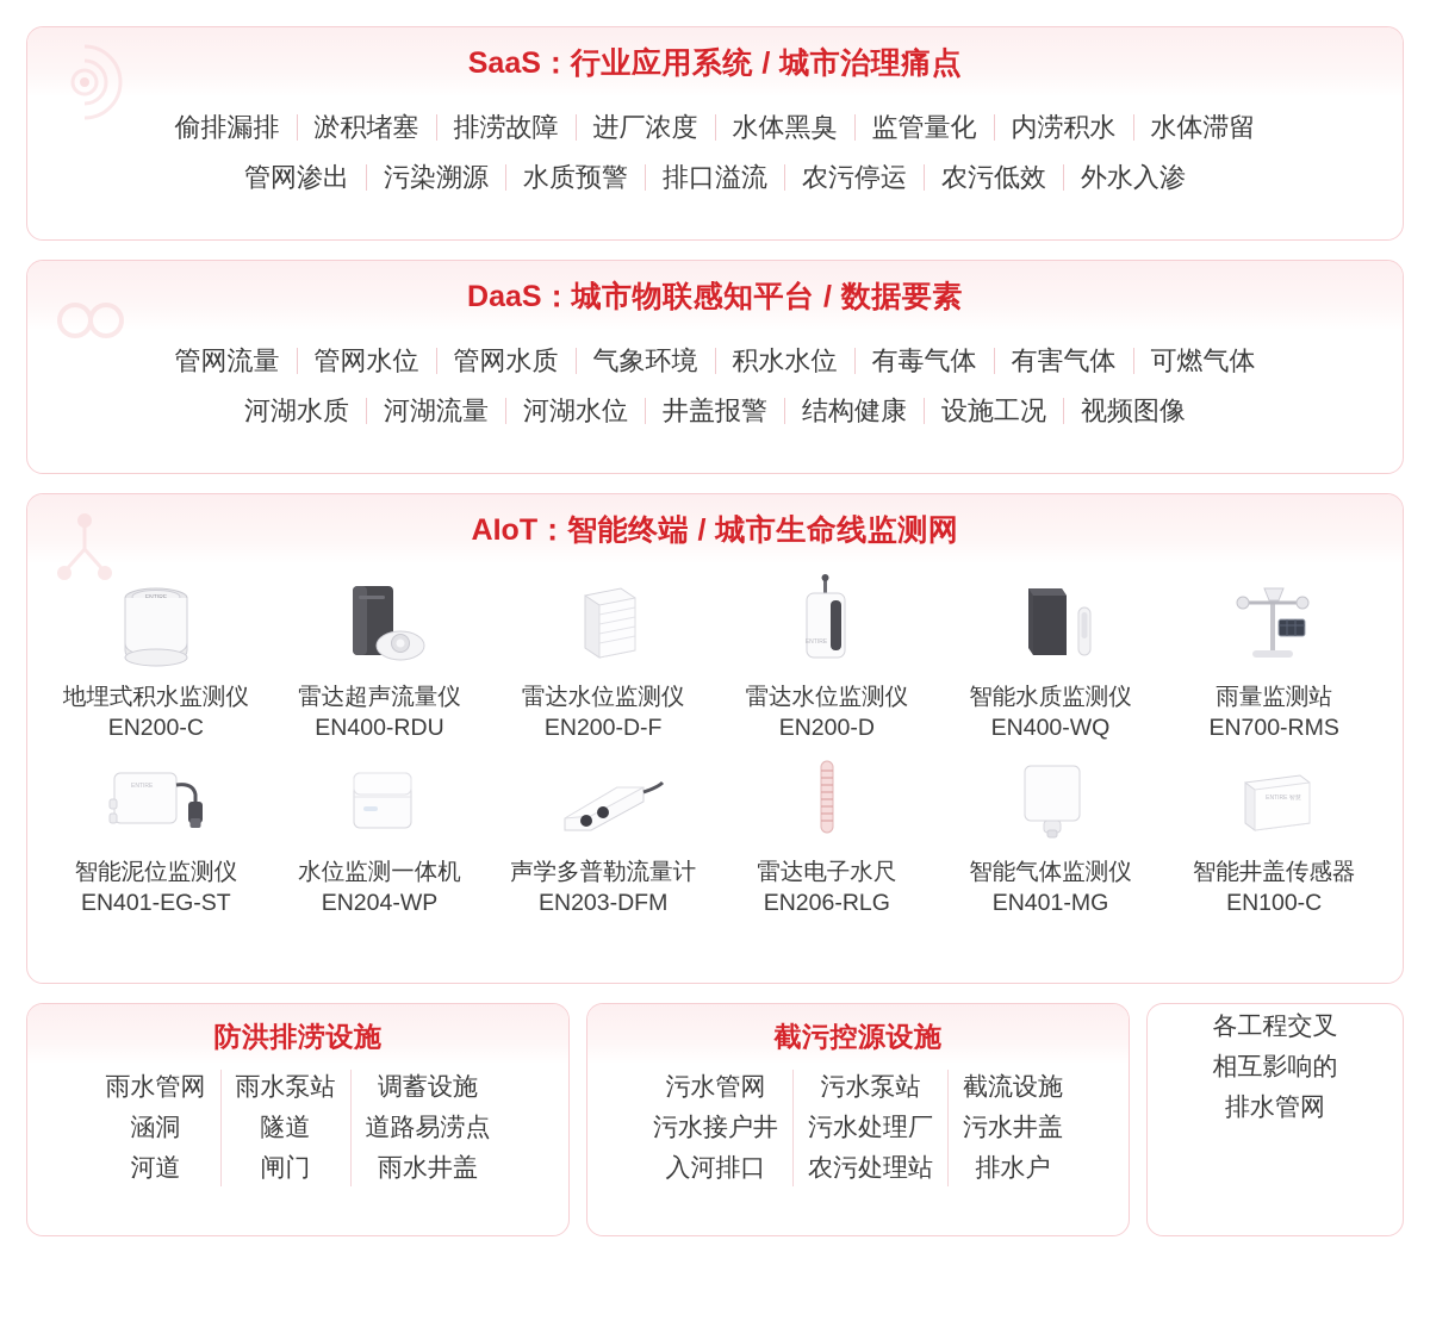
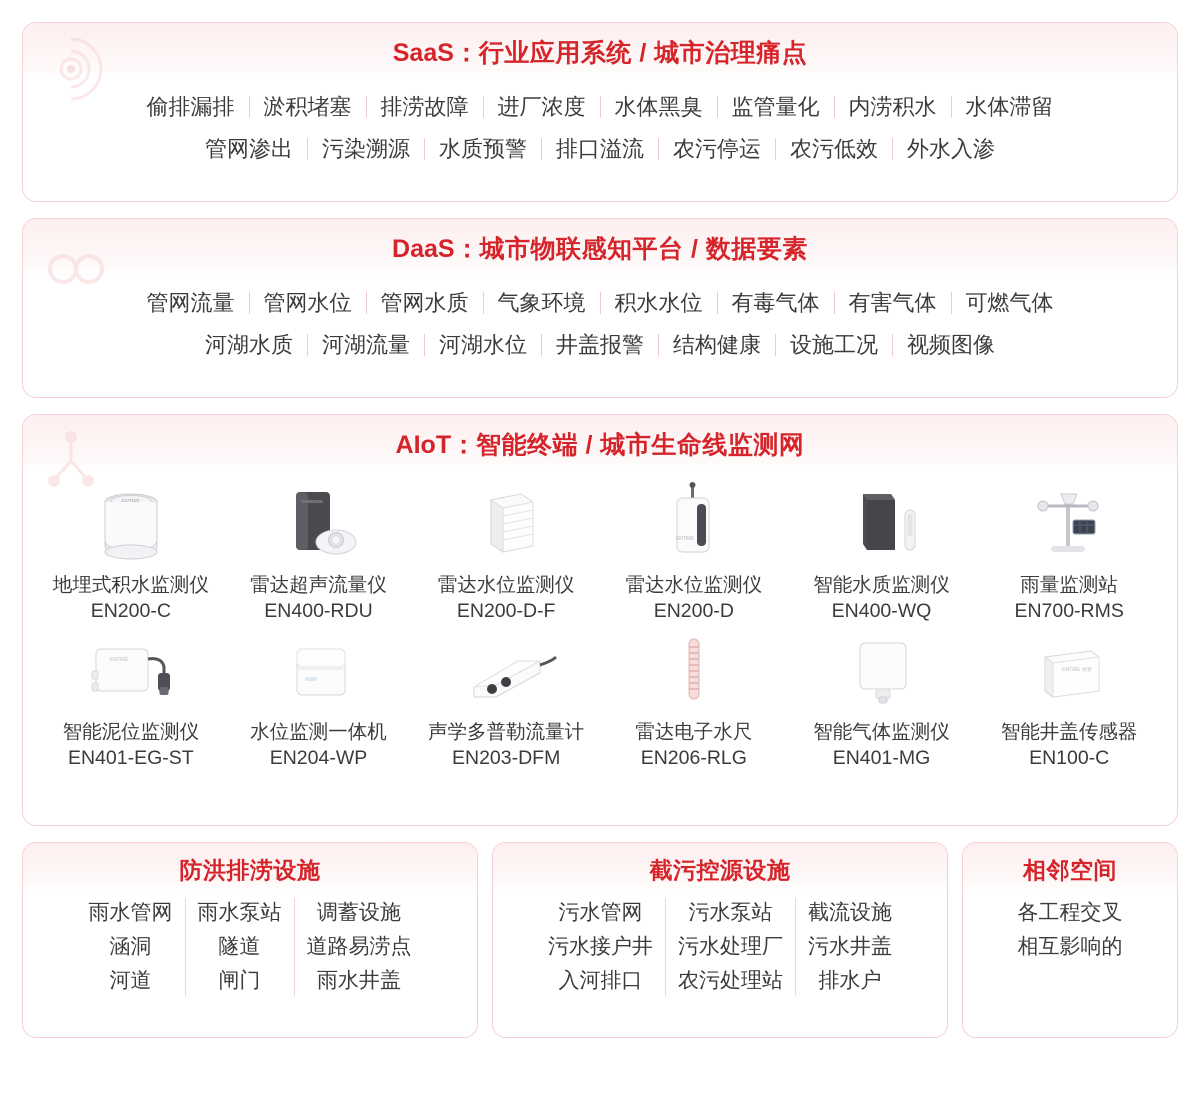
  SaaS：行业应用系统 / 城市治理痛点
  偷排漏排
  淤积堵塞
  排涝故障
  进厂浓度
  水体黑臭
  监管量化
  内涝积水
  水体滞留
  管网渗出
  污染溯源
  水质预警
  排口溢流
  农污停运
  农污低效
  外水入渗
  DaaS：城市物联感知平台 / 数据要素
  管网流量
  管网水位
  管网水质
  气象环境
  积水水位
  有毒气体
  有害气体
  可燃气体
  河湖水质
  河湖流量
  河湖水位
  井盖报警
  结构健康
  设施工况
  视频图像
  AIoT：智能终端 / 城市生命线监测网
  地埋式积水监测仪
  EN200-C
  雷达超声流量仪
  EN400-RDU
  雷达水位监测仪
  EN200-D-F
  雷达水位监测仪
  EN200-D
  智能水质监测仪
  EN400-WQ
  雨量监测站
  EN700-RMS
  智能泥位监测仪
  EN401-EG-ST
  水位监测一体机
  EN204-WP
  声学多普勒流量计
  EN203-DFM
  雷达电子水尺
  EN206-RLG
  智能气体监测仪
  EN401-MG
  智能井盖传感器
  EN100-C
  防洪排涝设施
  雨水管网
  涵洞
  河道
  雨水泵站
  隧道
  闸门
  调蓄设施
  道路易涝点
  雨水井盖
  截污控源设施
  污水管网
  污水接户井
  入河排口
  污水泵站
  污水处理厂
  农污处理站
  截流设施
  污水井盖
  排水户
+ 相邻空间
  各工程交叉
  相互影响的
- 排水管网
